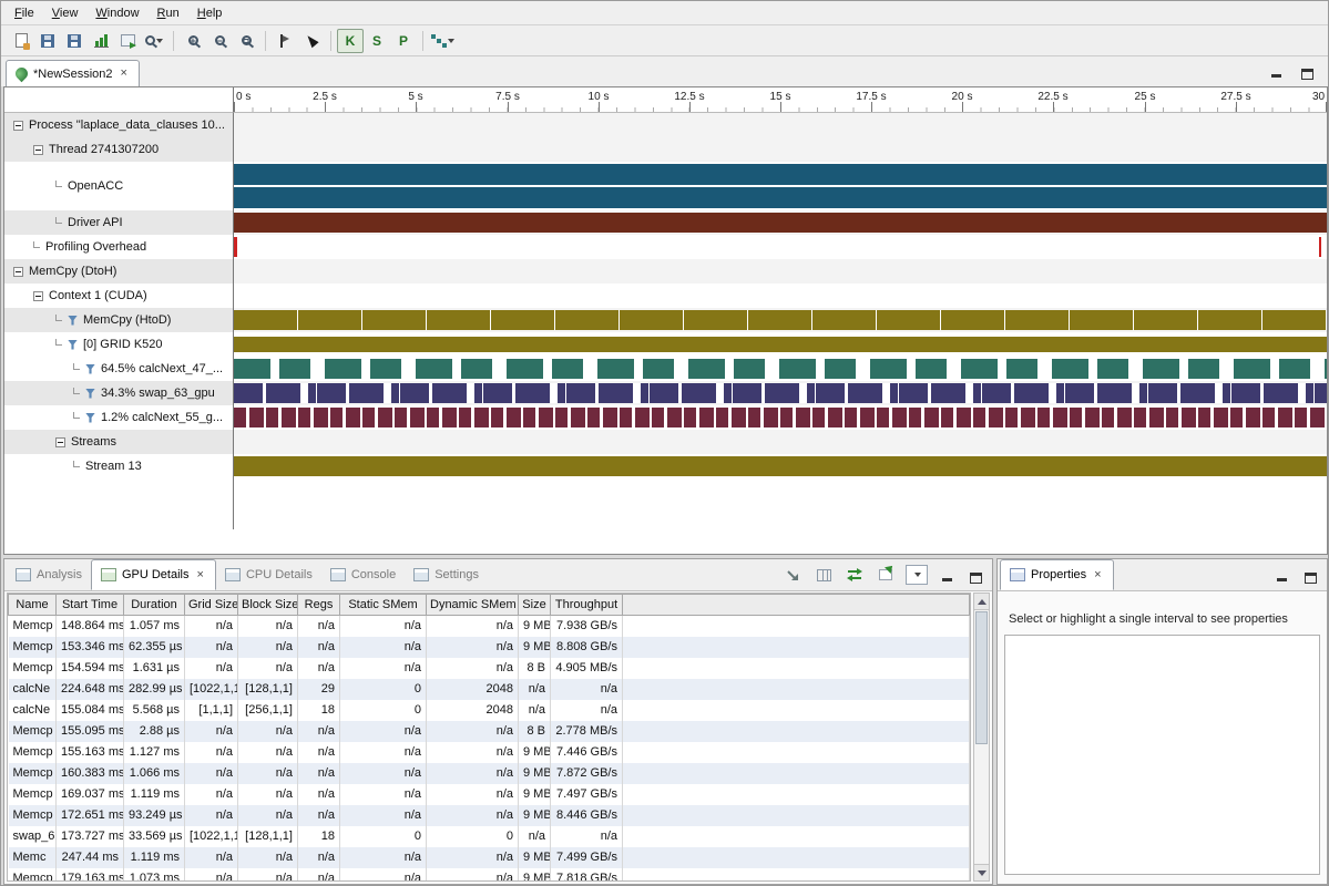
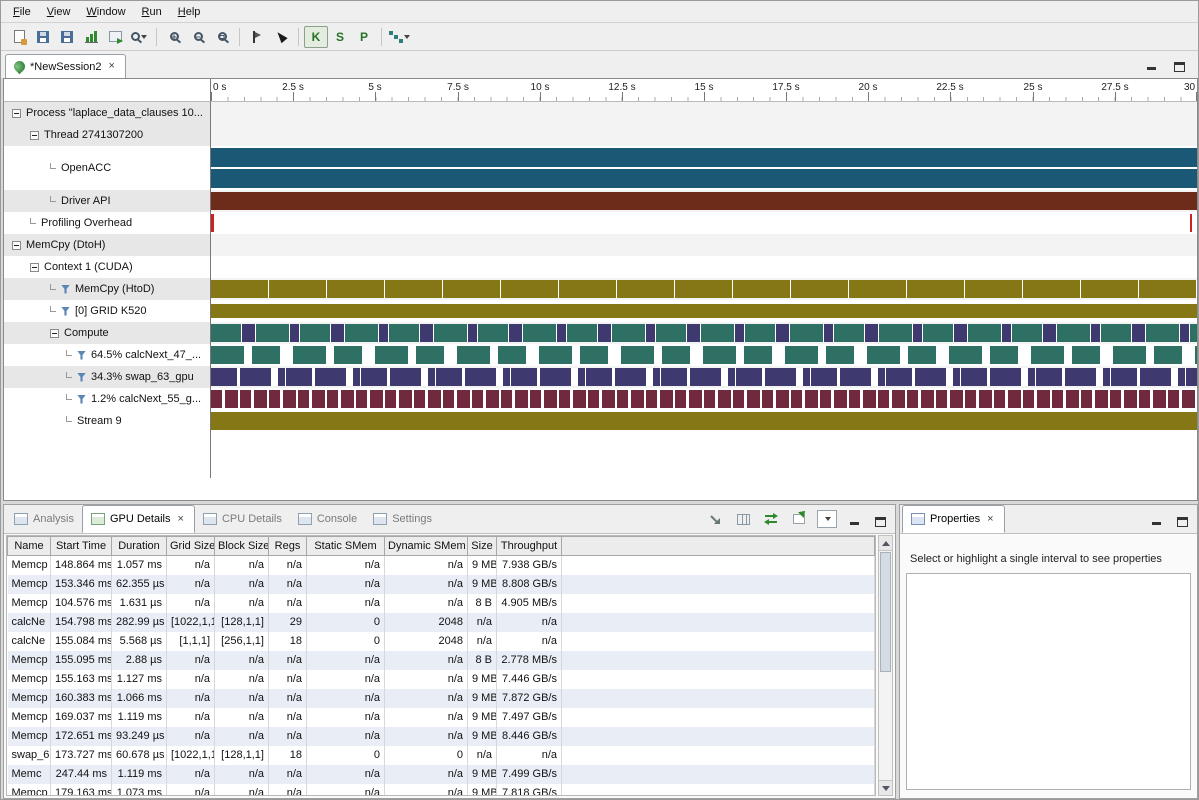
  File
  View
  Window
  Run
  Help
  K
  S
  P
  *NewSession2
  ×
  0 s
  2.5 s
  5 s
  7.5 s
  10 s
  12.5 s
  15 s
  17.5 s
  20 s
  22.5 s
  25 s
  27.5 s
  30
  Process "laplace_data_clauses 10...
  Thread 2741307200
  OpenACC
  Driver API
  Profiling Overhead
  MemCpy (DtoH)
  Context 1 (CUDA)
  MemCpy (HtoD)
  [0] GRID K520
+ Compute
  64.5% calcNext_47_...
  34.3% swap_63_gpu
  1.2% calcNext_55_g...
- Streams
- Stream 13
+ Stream 9
  Analysis
  GPU Details
  ×
  CPU Details
  Console
  Settings
  Name	Start Time	Duration	Grid Size	Block Size	Regs	Static SMem	Dynamic SMem	Size	Throughput
  Memcp	148.864 ms	1.057 ms	n/a	n/a	n/a	n/a	n/a	9 MB	7.938 GB/s
  Memcp	153.346 ms	62.355 µs	n/a	n/a	n/a	n/a	n/a	9 MB	8.808 GB/s
- Memcp	154.594 ms	1.631 µs	n/a	n/a	n/a	n/a	n/a	8 B	4.905 MB/s
+ Memcp	104.576 ms	1.631 µs	n/a	n/a	n/a	n/a	n/a	8 B	4.905 MB/s
- calcNe	224.648 ms	282.99 µs	[1022,1,1	[128,1,1]	29	0	2048	n/a	n/a
+ calcNe	154.798 ms	282.99 µs	[1022,1,1	[128,1,1]	29	0	2048	n/a	n/a
  calcNe	155.084 ms	5.568 µs	[1,1,1]	[256,1,1]	18	0	2048	n/a	n/a
  Memcp	155.095 ms	2.88 µs	n/a	n/a	n/a	n/a	n/a	8 B	2.778 MB/s
  Memcp	155.163 ms	1.127 ms	n/a	n/a	n/a	n/a	n/a	9 MB	7.446 GB/s
  Memcp	160.383 ms	1.066 ms	n/a	n/a	n/a	n/a	n/a	9 MB	7.872 GB/s
  Memcp	169.037 ms	1.119 ms	n/a	n/a	n/a	n/a	n/a	9 MB	7.497 GB/s
  Memcp	172.651 ms	93.249 µs	n/a	n/a	n/a	n/a	n/a	9 MB	8.446 GB/s
- swap_6	173.727 ms	33.569 µs	[1022,1,1	[128,1,1]	18	0	0	n/a	n/a
+ swap_6	173.727 ms	60.678 µs	[1022,1,1	[128,1,1]	18	0	0	n/a	n/a
  Memc	247.44 ms	1.119 ms	n/a	n/a	n/a	n/a	n/a	9 MB	7.499 GB/s
  Memcp	179.163 ms	1.073 ms	n/a	n/a	n/a	n/a	n/a	9 MB	7.818 GB/s
  Properties
  ×
  Select or highlight a single interval to see properties
